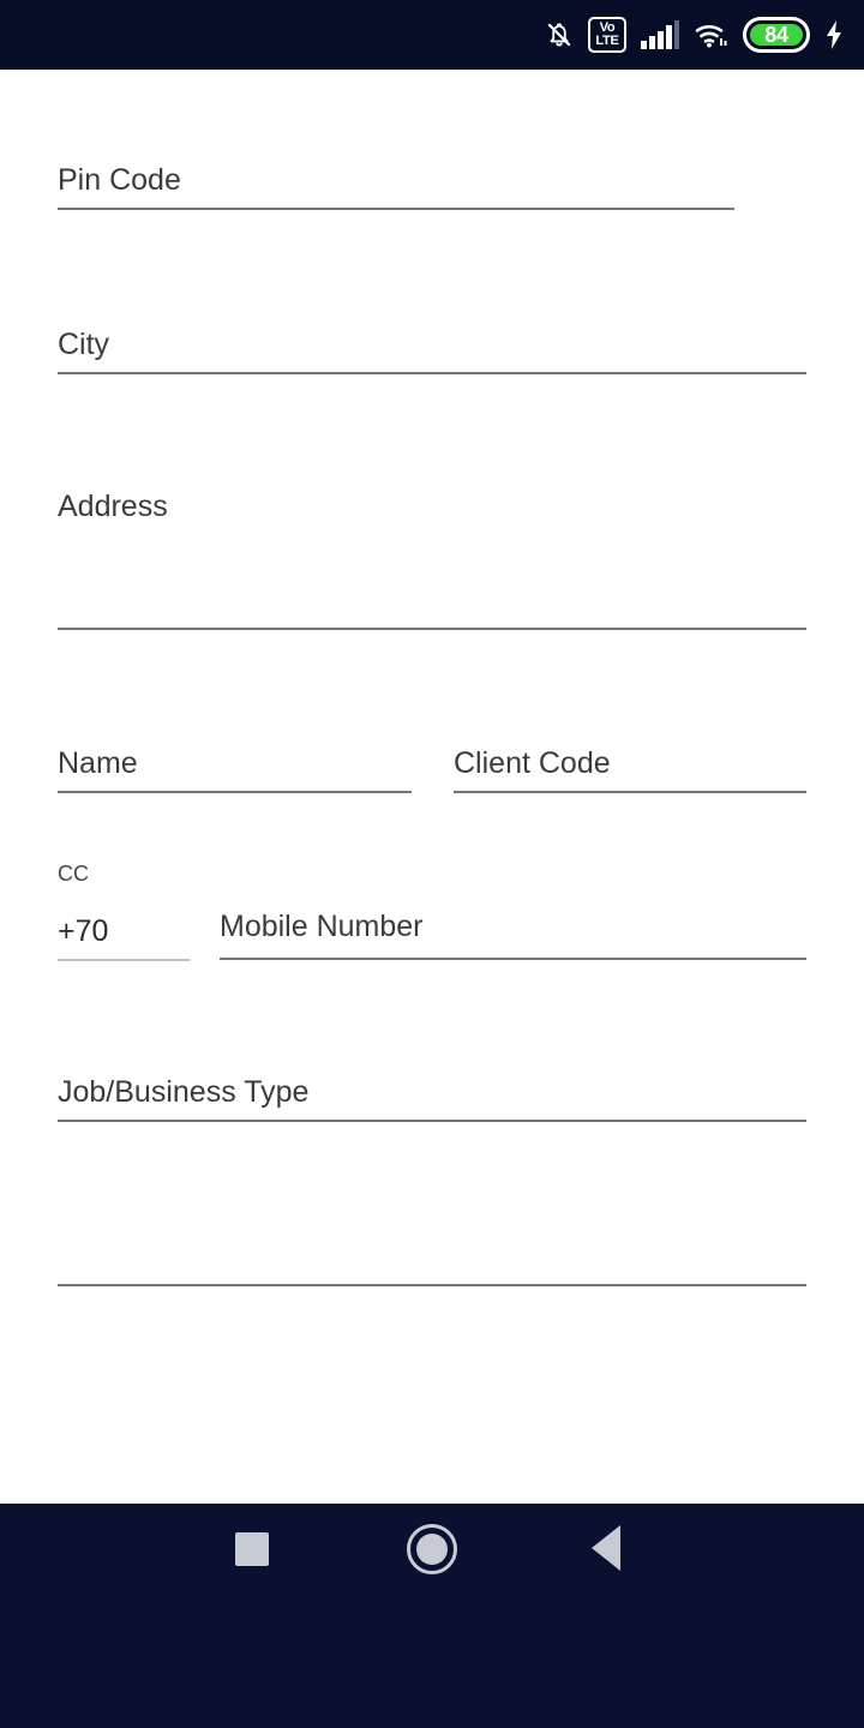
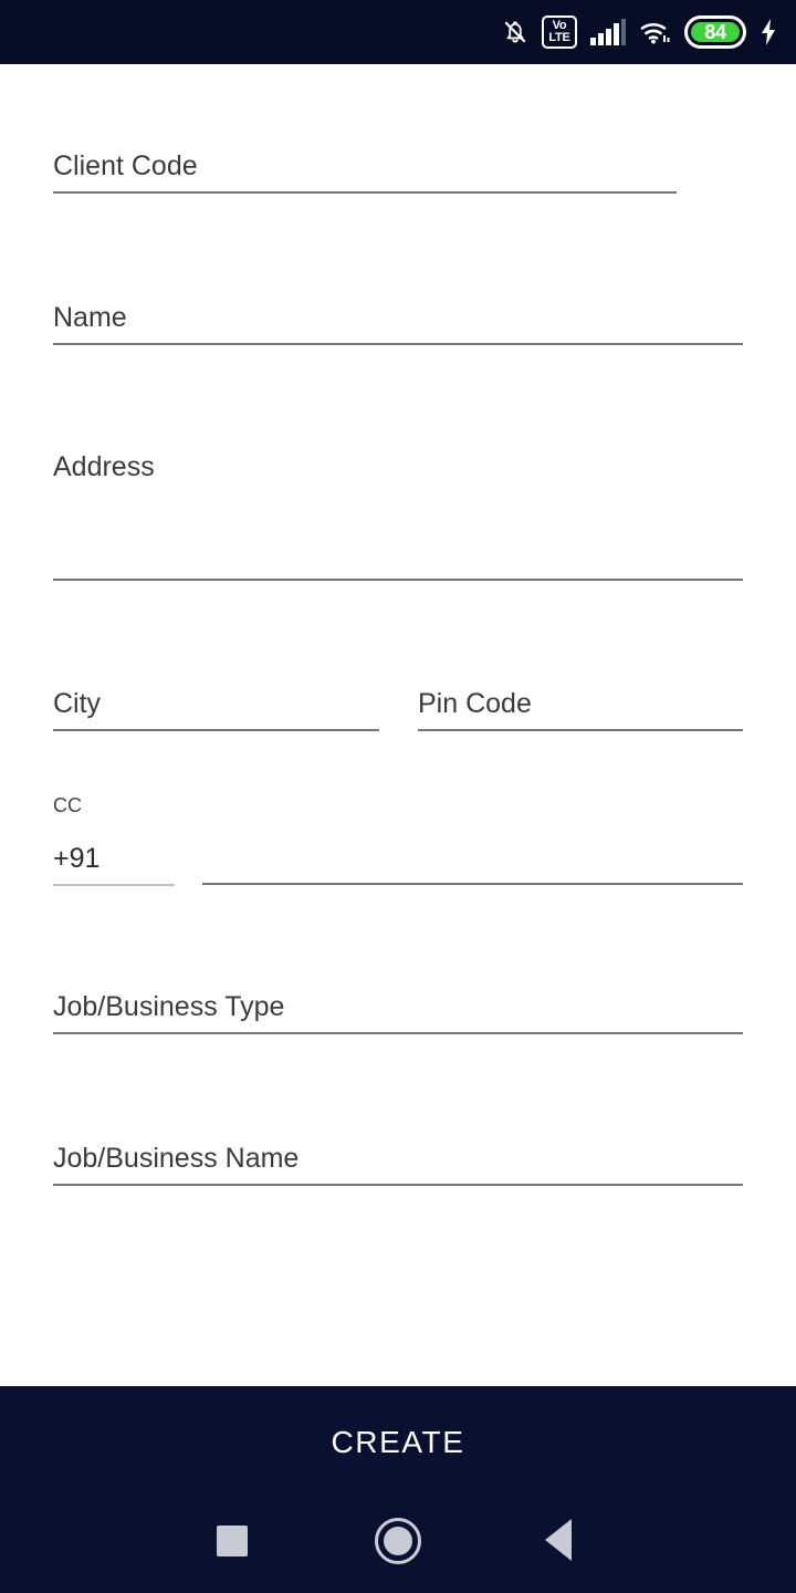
  Vo
  LTE
  84
- Pin Code
+ Client Code
- City
+ Name
  Address
- Name
+ City
- Client Code
+ Pin Code
  CC
- +70
+ +91
- Mobile Number
  Job/Business Type
+ Job/Business Name
+ CREATE
